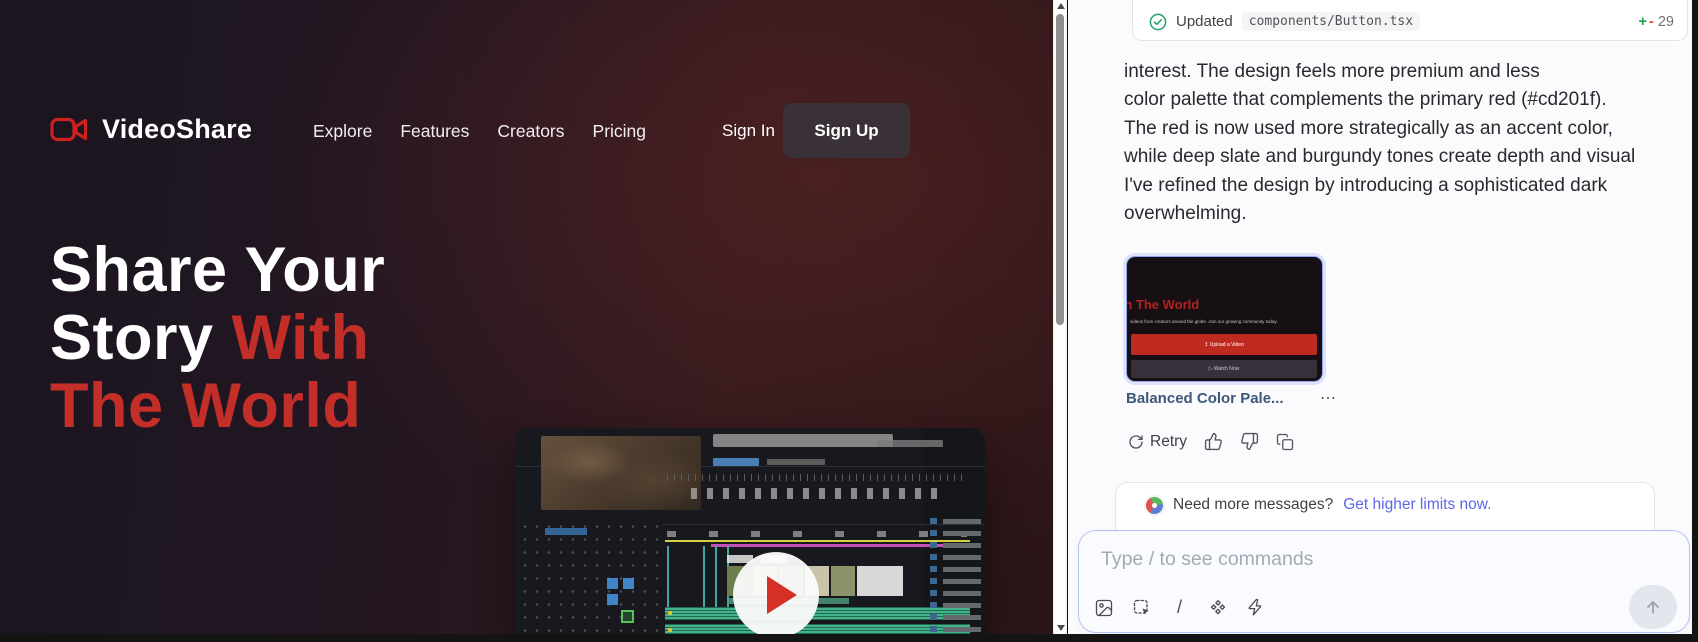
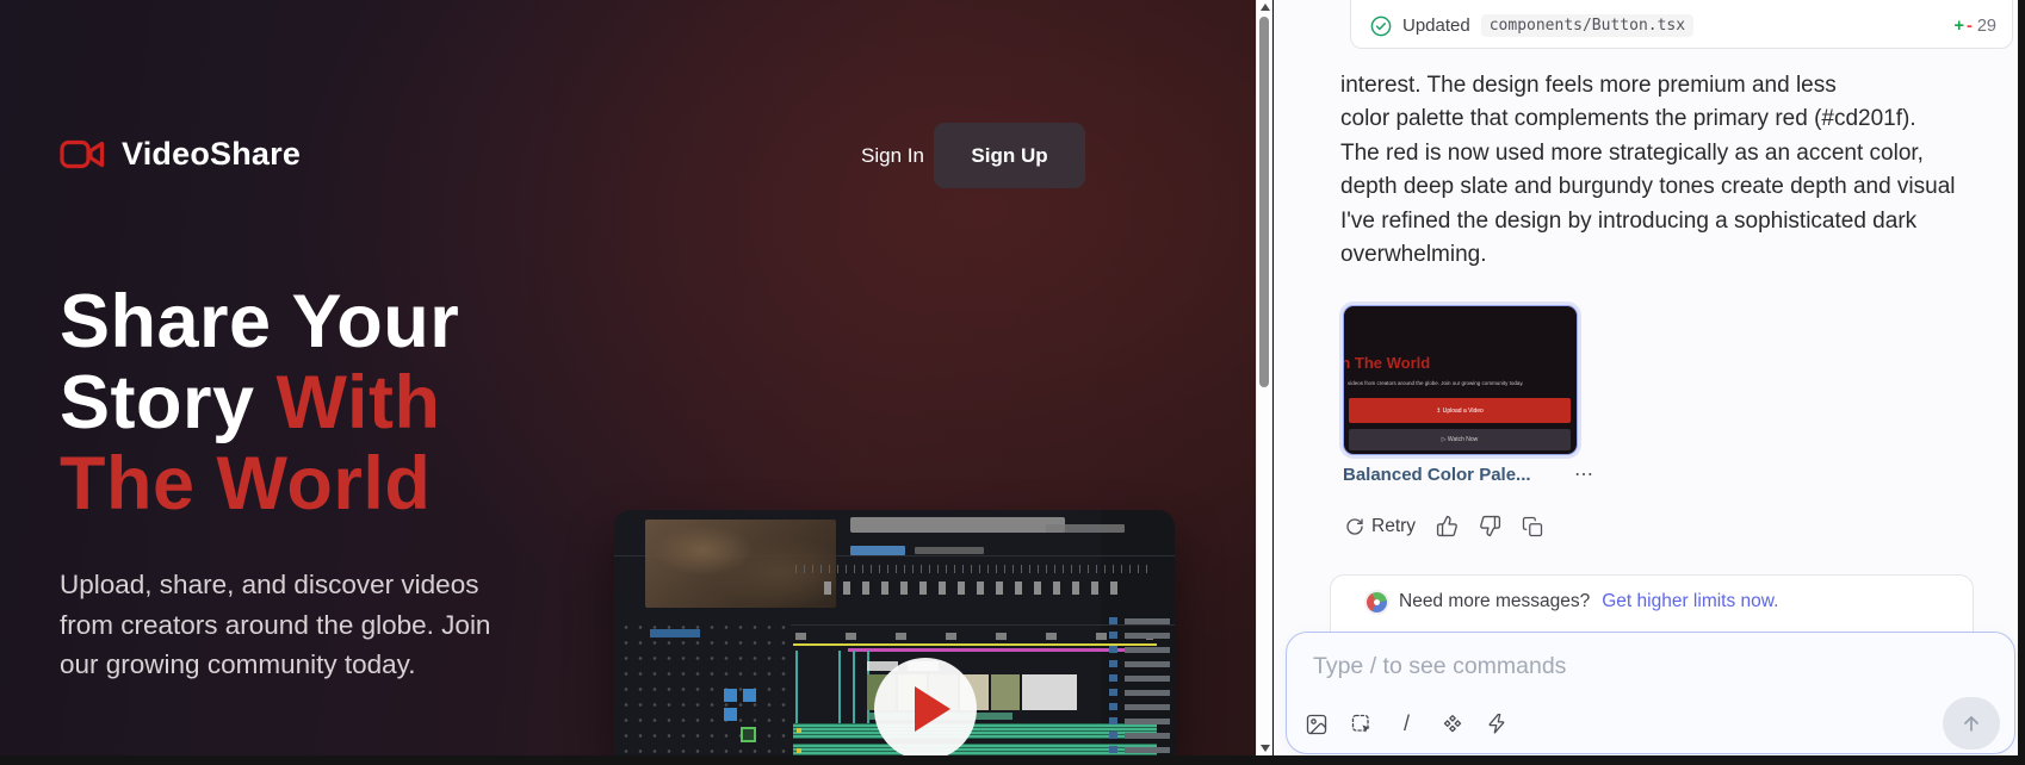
  VideoShare
- Explore
- Features
- Creators
- Pricing
  Sign In
  Sign Up
  Share Your
  Story With
  The World
+ Upload, share, and discover videos
+ from creators around the globe. Join
+ our growing community today.
  Updated
  components/Button.tsx
  +
  -
  29
  interest. The design feels more premium and less
  color palette that complements the primary red (#cd201f).
  The red is now used more strategically as an accent color,
- while deep slate and burgundy tones create depth and visual
+ depth deep slate and burgundy tones create depth and visual
  I've refined the design by introducing a sophisticated dark
  overwhelming.
  h The World
  Balanced Color Pale...
  ⋯
  Retry
  Need more messages?
  Get higher limits now.
  Type / to see commands
  /
